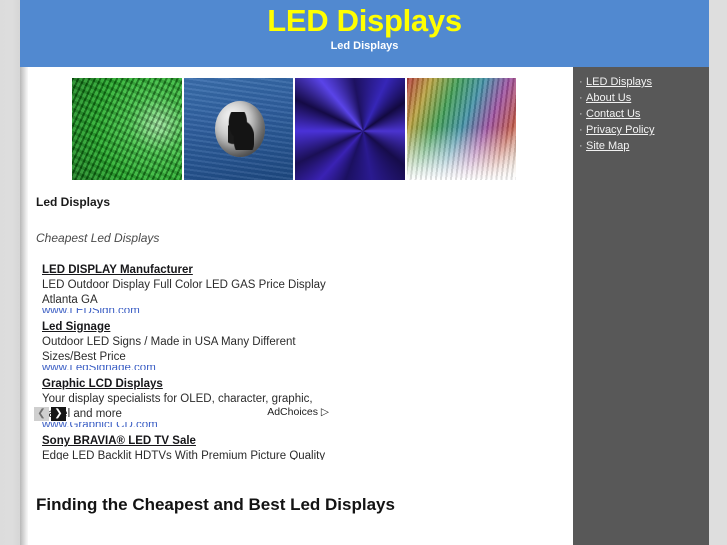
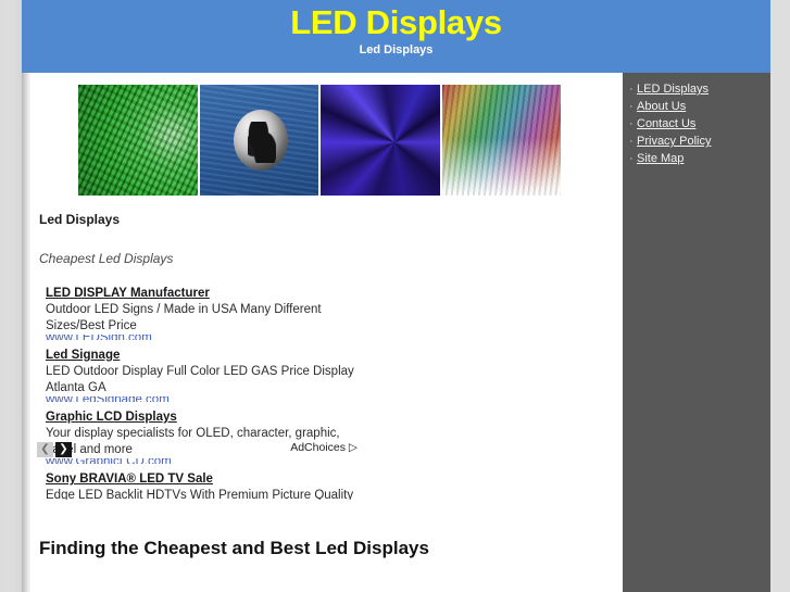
  LED Displays
  Led Displays
  Led Displays
  Cheapest Led Displays
  LED DISPLAY Manufacturer
- LED Outdoor Display Full Color LED GAS Price Display Atlanta GA
+ Outdoor LED Signs / Made in USA Many Different Sizes/Best Price
  www.LEDSign.com
  Led Signage
- Outdoor LED Signs / Made in USA Many Different Sizes/Best Price
+ LED Outdoor Display Full Color LED GAS Price Display Atlanta GA
  www.LedSignage.com
  Graphic LCD Displays
  Your display specialists for OLED, character, graphic, l and more
  www.GraphicLCD.com
  Sony BRAVIA® LED TV Sale
  Edge LED Backlit HDTVs With Premium Picture Quality
  ❮ ❯
  AdChoices ▷
  Finding the Cheapest and Best Led Displays
  · LED Displays
  · About Us
  · Contact Us
  · Privacy Policy
  · Site Map
